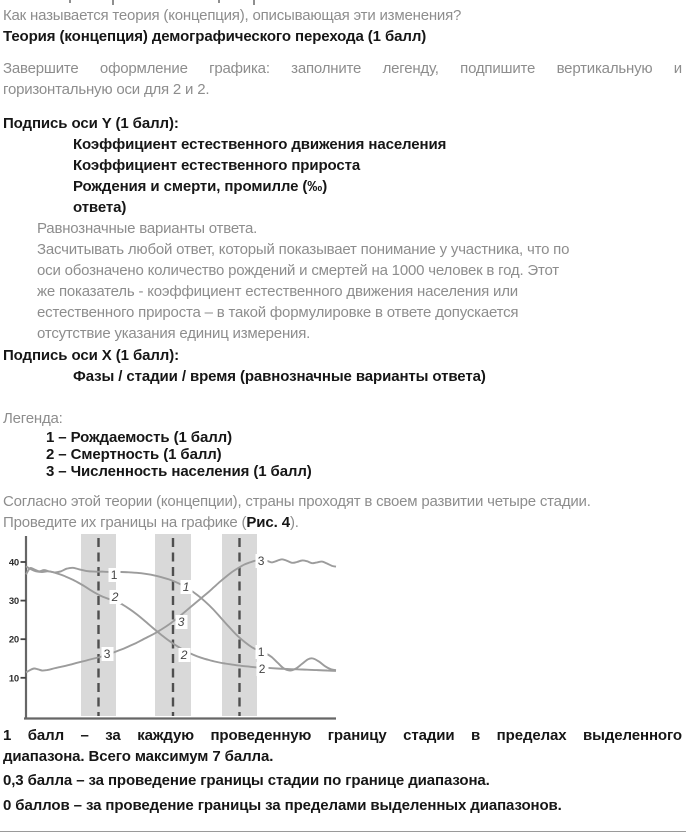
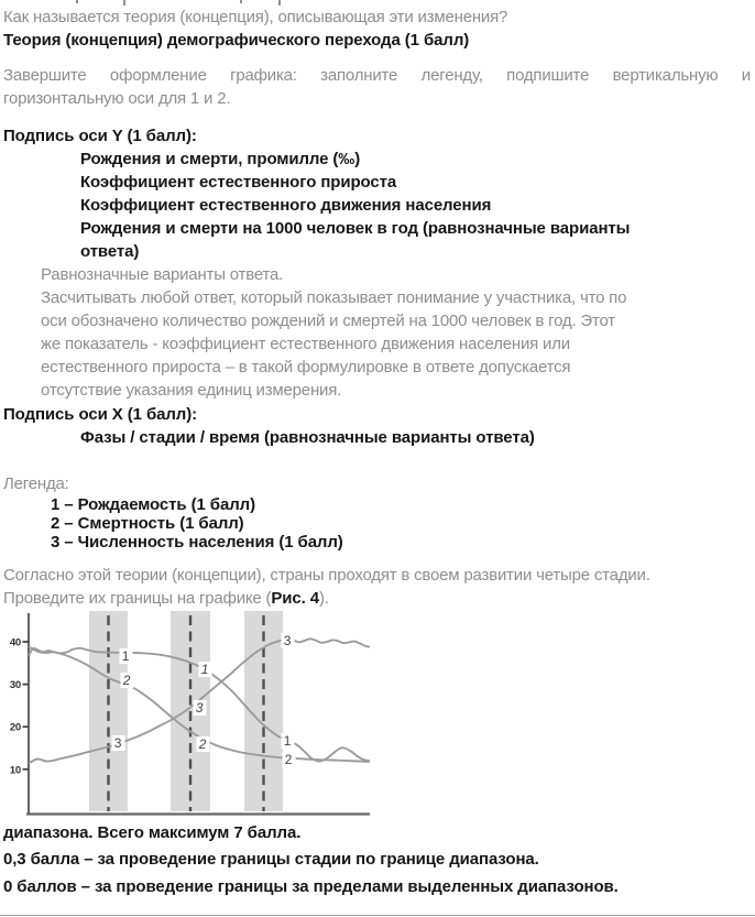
  Как называется теория (концепция), описывающая эти изменения?
  Теория (концепция) демографического перехода (1 балл)
  Завершите оформление графика: заполните легенду, подпишите вертикальную и
- горизонтальную оси для 2 и 2.
+ горизонтальную оси для 1 и 2.
  Подпись оси Y (1 балл):
- Коэффициент естественного движения населения
+ Рождения и смерти, промилле (‰)
  Коэффициент естественного прироста
- Рождения и смерти, промилле (‰)
+ Коэффициент естественного движения населения
+ Рождения и смерти на 1000 человек в год (равнозначные варианты
  ответа)
  Равнозначные варианты ответа.
  Засчитывать любой ответ, который показывает понимание у участника, что по
  оси обозначено количество рождений и смертей на 1000 человек в год. Этот
  же показатель - коэффициент естественного движения населения или
  естественного прироста – в такой формулировке в ответе допускается
  отсутствие указания единиц измерения.
  Подпись оси X (1 балл):
  Фазы / стадии / время (равнозначные варианты ответа)
  Легенда:
  1 – Рождаемость (1 балл)
  2 – Смертность (1 балл)
  3 – Численность населения (1 балл)
  Согласно этой теории (концепции), страны проходят в своем развитии четыре стадии.
  Проведите их границы на графике (Рис. 4).
  40
  30
  20
  10
  1
  2
  3
  1
  3
  2
  3
  1
  2
- 1 балл – за каждую проведенную границу стадии в пределах выделенного
  диапазона. Всего максимум 7 балла.
  0,3 балла – за проведение границы стадии по границе диапазона.
  0 баллов – за проведение границы за пределами выделенных диапазонов.
